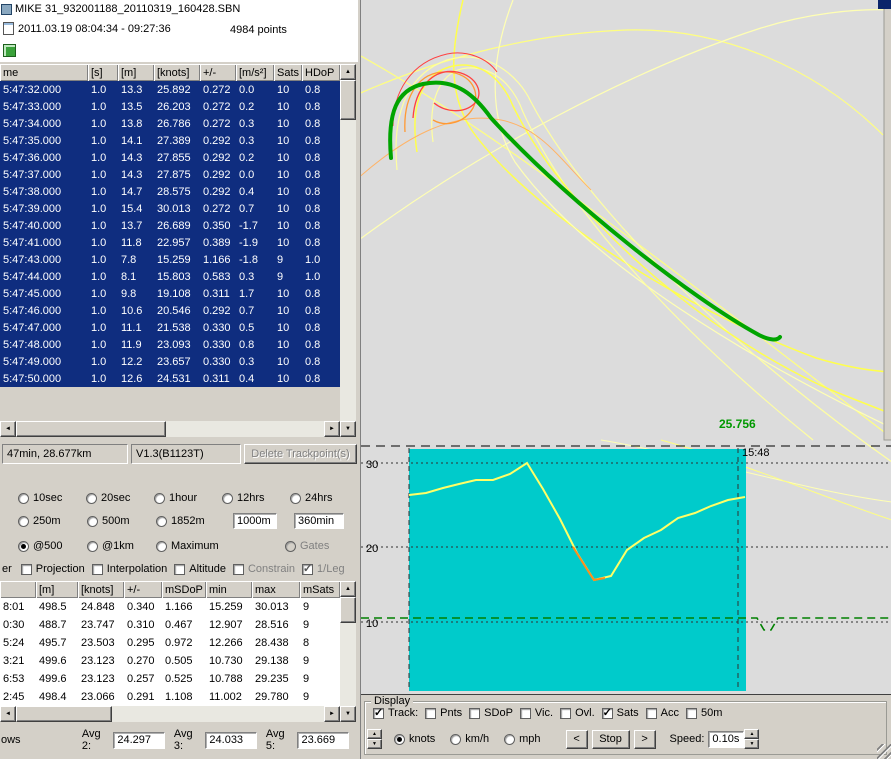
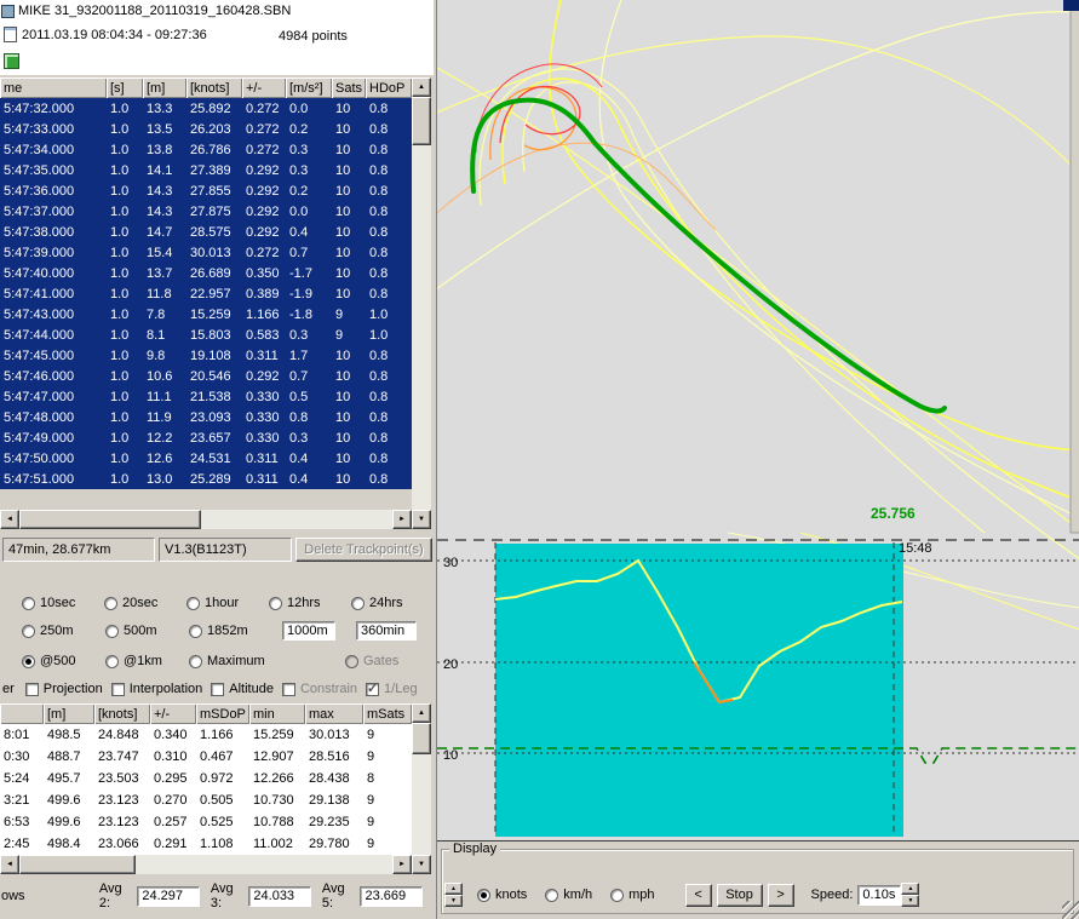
  MIKE 31_932001188_20110319_160428.SBN
  2011.03.19 08:04:34 - 09:27:36
  4984 points
  me	[s]	[m]	[knots]	+/-	[m/s²]	Sats	HDoP
  5:47:32.000	1.0	13.3	25.892	0.272	0.0	10	0.8
  5:47:33.000	1.0	13.5	26.203	0.272	0.2	10	0.8
  5:47:34.000	1.0	13.8	26.786	0.272	0.3	10	0.8
  5:47:35.000	1.0	14.1	27.389	0.292	0.3	10	0.8
  5:47:36.000	1.0	14.3	27.855	0.292	0.2	10	0.8
  5:47:37.000	1.0	14.3	27.875	0.292	0.0	10	0.8
  5:47:38.000	1.0	14.7	28.575	0.292	0.4	10	0.8
  5:47:39.000	1.0	15.4	30.013	0.272	0.7	10	0.8
  5:47:40.000	1.0	13.7	26.689	0.350	-1.7	10	0.8
  5:47:41.000	1.0	11.8	22.957	0.389	-1.9	10	0.8
  5:47:43.000	1.0	7.8	15.259	1.166	-1.8	9	1.0
  5:47:44.000	1.0	8.1	15.803	0.583	0.3	9	1.0
  5:47:45.000	1.0	9.8	19.108	0.311	1.7	10	0.8
  5:47:46.000	1.0	10.6	20.546	0.292	0.7	10	0.8
  5:47:47.000	1.0	11.1	21.538	0.330	0.5	10	0.8
  5:47:48.000	1.0	11.9	23.093	0.330	0.8	10	0.8
  5:47:49.000	1.0	12.2	23.657	0.330	0.3	10	0.8
  5:47:50.000	1.0	12.6	24.531	0.311	0.4	10	0.8
+ 5:47:51.000	1.0	13.0	25.289	0.311	0.4	10	0.8
  47min, 28.677km
  V1.3(B1123T)
  Delete Trackpoint(s)
  10sec
  20sec
  1hour
  12hrs
  24hrs
  250m
  500m
  1852m
  1000m
  360min
  @500
  @1km
  Maximum
  Gates
  er
  Projection
  Interpolation
  Altitude
  Constrain
  1/Leg
  	[m]	[knots]	+/-	mSDoP	min	max	mSats
  8:01	498.5	24.848	0.340	1.166	15.259	30.013	9
  0:30	488.7	23.747	0.310	0.467	12.907	28.516	9
  5:24	495.7	23.503	0.295	0.972	12.266	28.438	8
  3:21	499.6	23.123	0.270	0.505	10.730	29.138	9
  6:53	499.6	23.123	0.257	0.525	10.788	29.235	9
  2:45	498.4	23.066	0.291	1.108	11.002	29.780	9
  ows
  Avg 2:
  24.297
  Avg 3:
  24.033
  Avg 5:
  23.669
  25.756
  15:48
  30
  20
  10
  Display
- Track:
- Pnts
- SDoP
- Vic.
- Ovl.
- Sats
- Acc
- 50m
  knots
  km/h
  mph
  <
  Stop
  >
  Speed:
  0.10s
